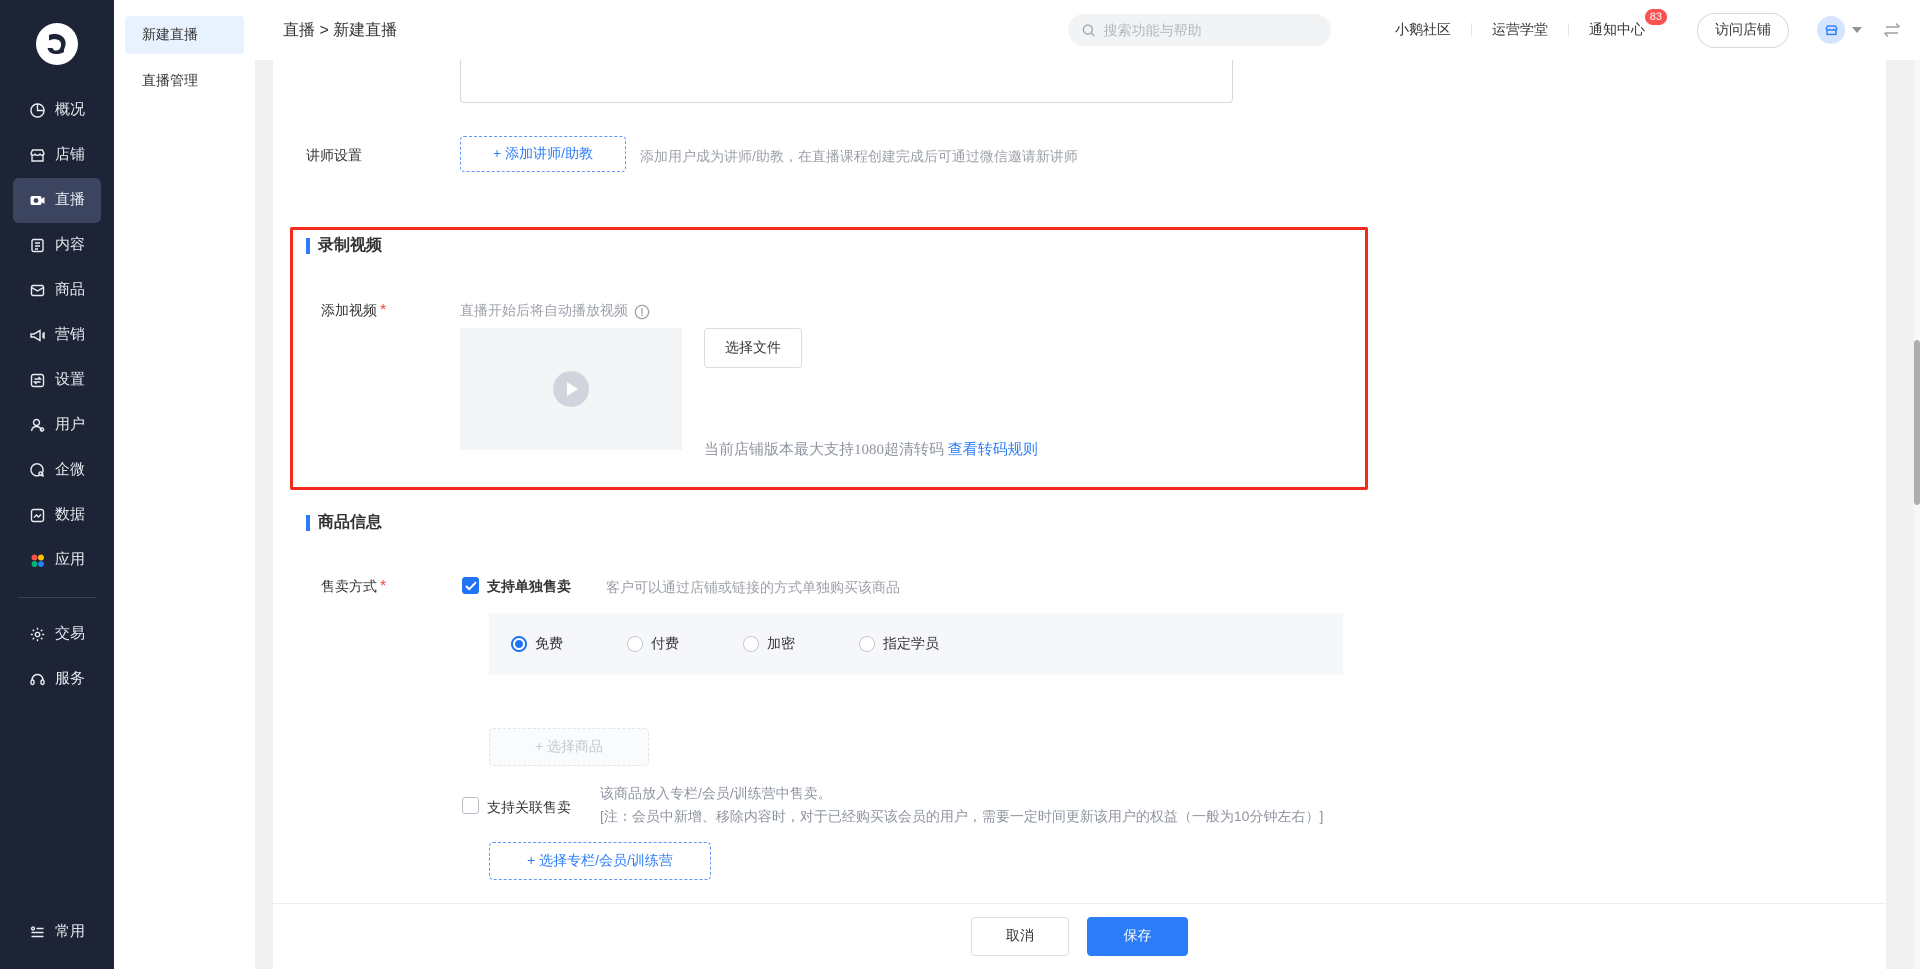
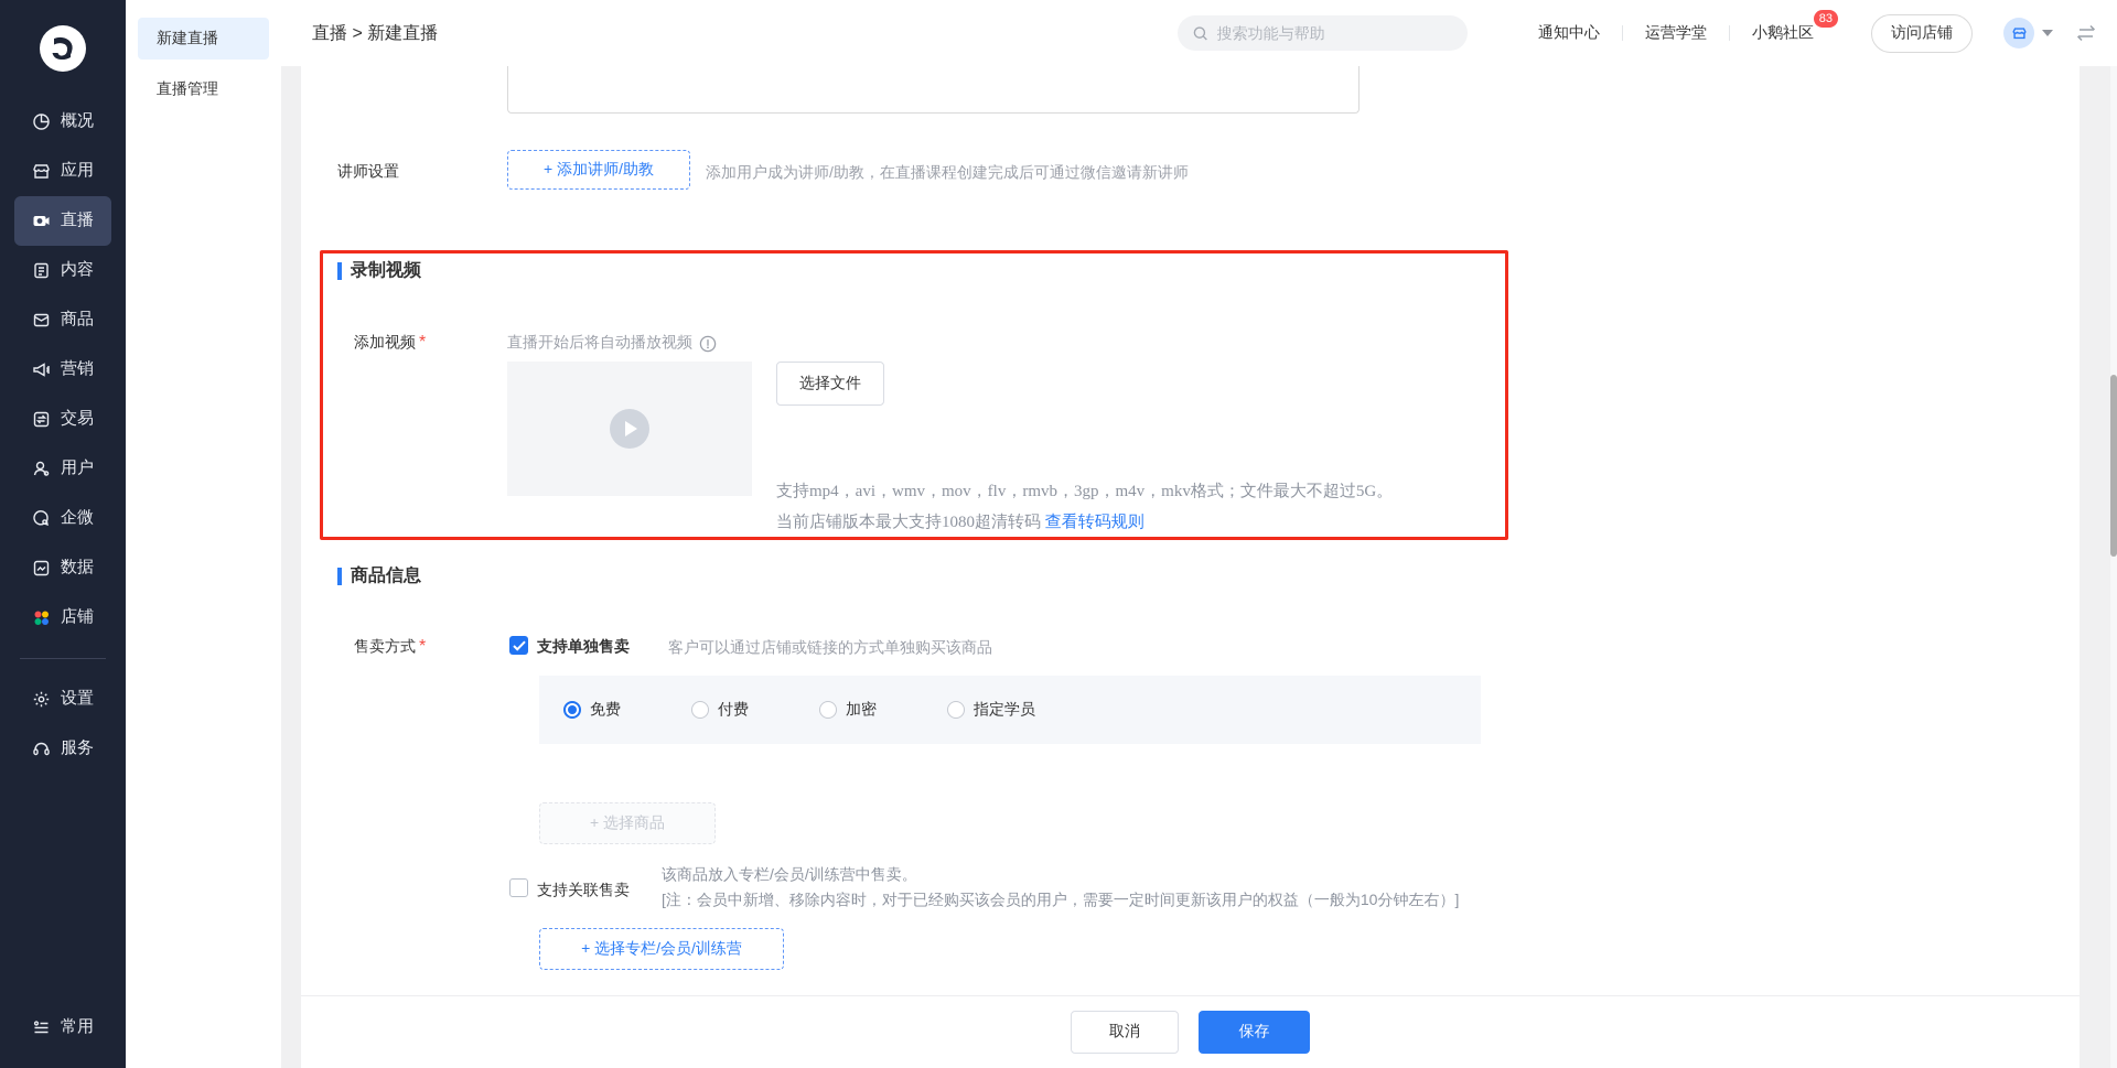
  概况
- 店铺
+ 应用
  直播
  内容
  商品
  营销
- 设置
+ 交易
  用户
  企微
  数据
- 应用
+ 店铺
- 交易
+ 设置
  服务
  常用
  新建直播
  直播管理
  直播 > 新建直播
  搜索功能与帮助
- 小鹅社区
+ 通知中心
  运营学堂
- 通知中心
+ 小鹅社区
  83
  访问店铺
  讲师设置
  + 添加讲师/助教
  添加用户成为讲师/助教，在直播课程创建完成后可通过微信邀请新讲师
  录制视频
  添加视频 *
  直播开始后将自动播放视频
  选择文件
+ 支持mp4，avi，wmv，mov，flv，rmvb，3gp，m4v，mkv格式；文件最大不超过5G。
  当前店铺版本最大支持1080超清转码 查看转码规则
  商品信息
  售卖方式 *
  支持单独售卖
  客户可以通过店铺或链接的方式单独购买该商品
  免费
  付费
  加密
  指定学员
  + 选择商品
  支持关联售卖
  该商品放入专栏/会员/训练营中售卖。
  [注：会员中新增、移除内容时，对于已经购买该会员的用户，需要一定时间更新该用户的权益（一般为10分钟左右）]
  + 选择专栏/会员/训练营
  取消
  保存
